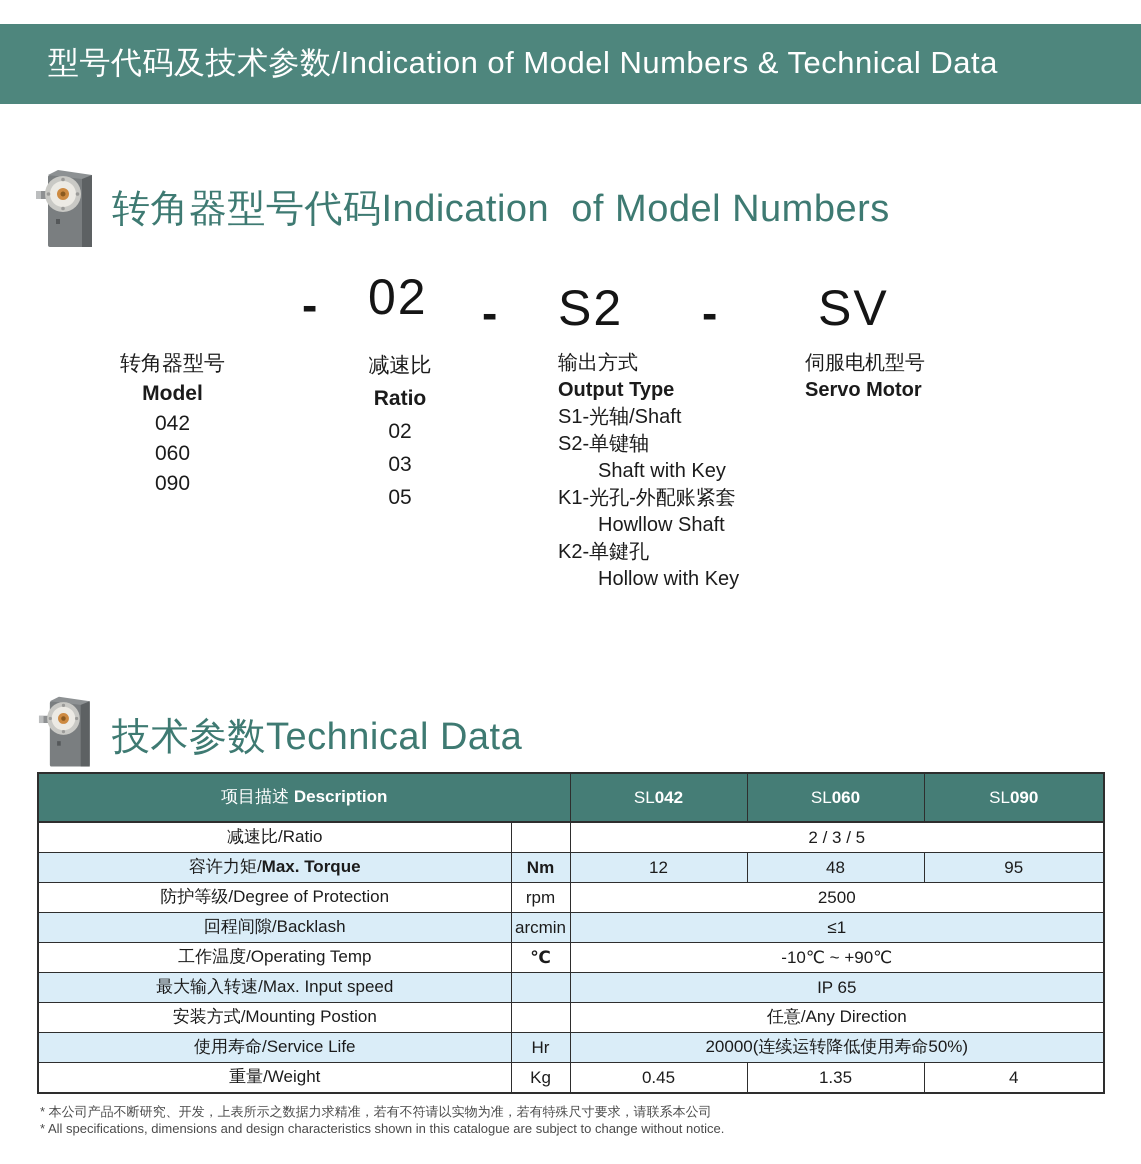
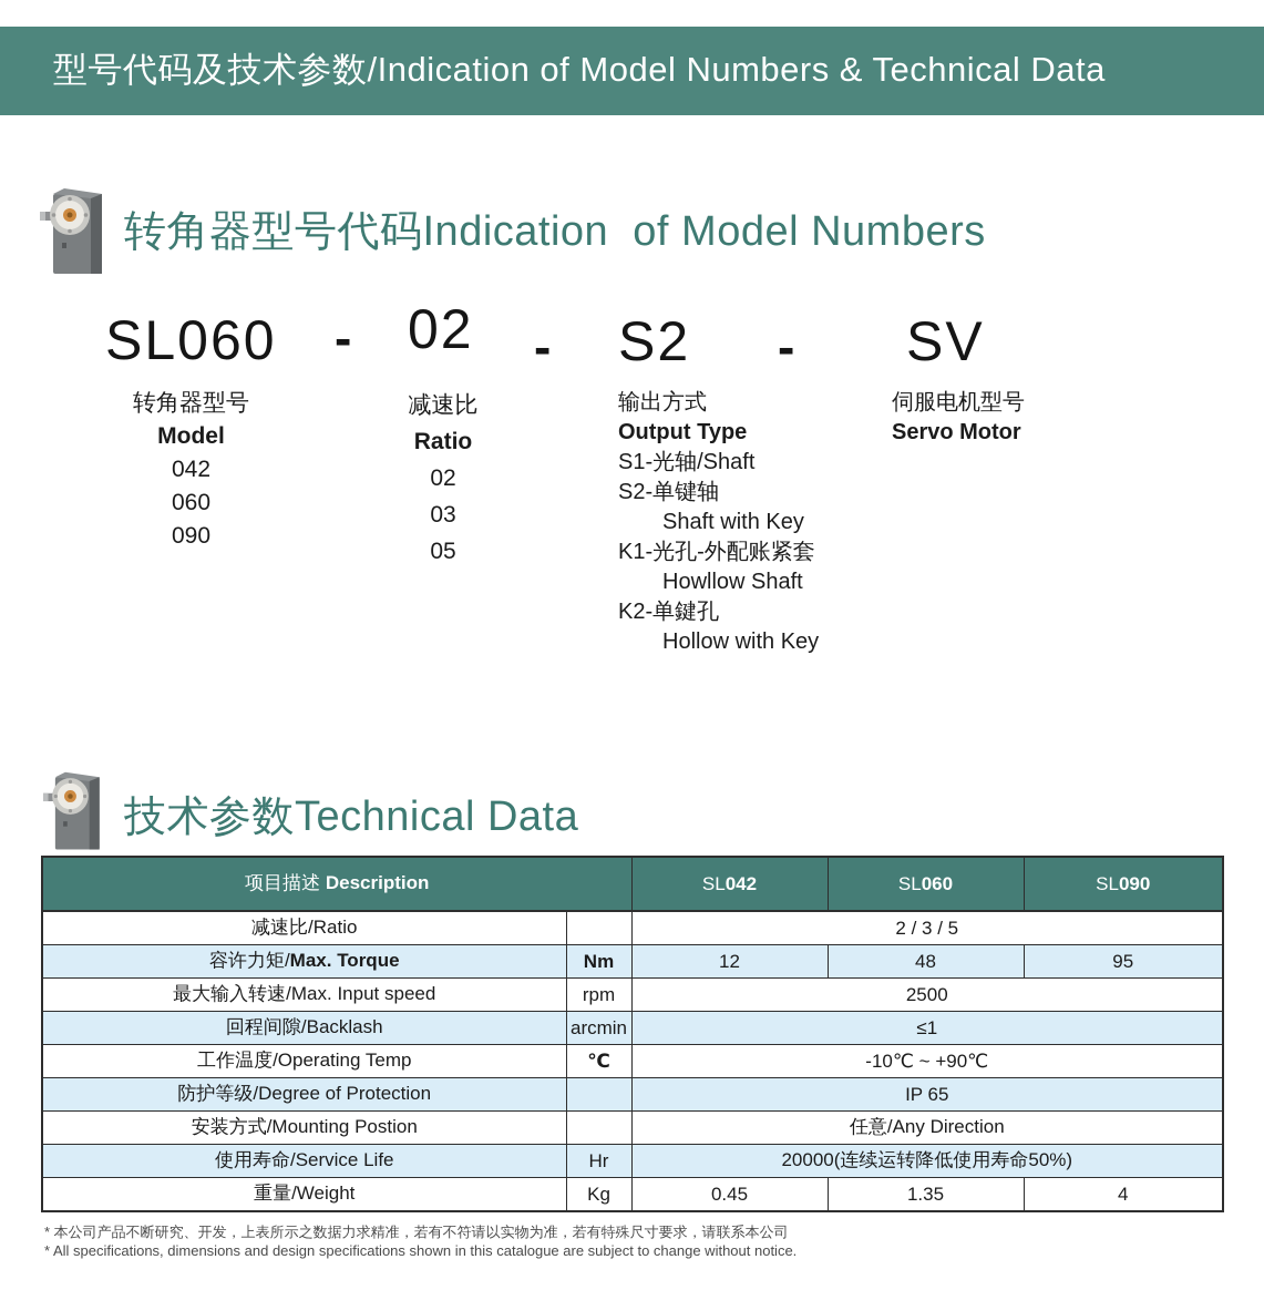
  型号代码及技术参数/Indication of Model Numbers & Technical Data
  转角器型号代码Indication of Model Numbers
+ SL060
  -
  02
  -
  S2
  -
  SV
  转角器型号
  Model
  042
  060
  090
  减速比
  Ratio
  02
  03
  05
  输出方式
  Output Type
  S1-光轴/Shaft
  S2-单键轴
  Shaft with Key
  K1-光孔-外配账紧套
  Howllow Shaft
  K2-单鍵孔
  Hollow with Key
  伺服电机型号
  Servo Motor
  技术参数Technical Data
  项目描述 Description	SL042	SL060	SL090
  减速比/Ratio		2 / 3 / 5
  容许力矩/Max. Torque	Nm	12	48	95
- 防护等级/Degree of Protection	rpm	2500
+ 最大输入转速/Max. Input speed	rpm	2500
  回程间隙/Backlash	arcmin	≤1
  工作温度/Operating Temp	℃	-10℃ ~ +90℃
- 最大输入转速/Max. Input speed		IP 65
+ 防护等级/Degree of Protection		IP 65
  安装方式/Mounting Postion		任意/Any Direction
  使用寿命/Service Life	Hr	20000(连续运转降低使用寿命50%)
  重量/Weight	Kg	0.45	1.35	4
  * 本公司产品不断研究、开发，上表所示之数据力求精准，若有不符请以实物为准，若有特殊尺寸要求，请联系本公司
- * All specifications, dimensions and design characteristics shown in this catalogue are subject to change without notice.
+ * All specifications, dimensions and design specifications shown in this catalogue are subject to change without notice.
